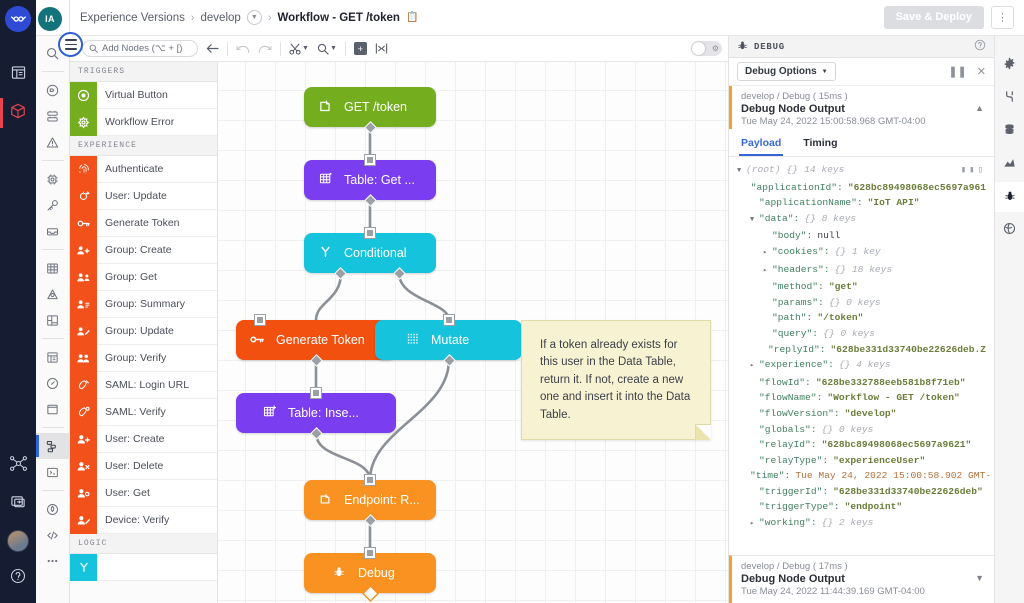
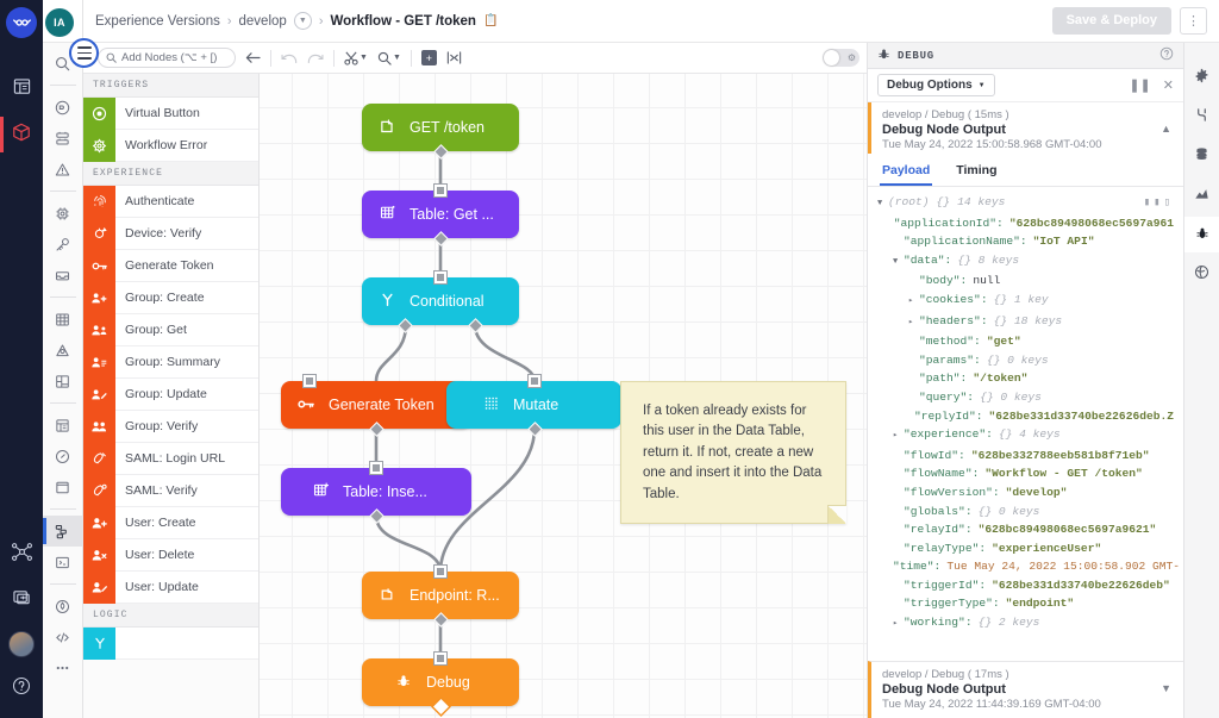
  IA
  Experience Versions
  ›
  develop
  ›
  Workflow - GET /token
  📋
  Save & Deploy
  ⋮
  Add Nodes (⌥ + [)
  +
  ⚙
  TRIGGERS
  Virtual Button
  Workflow Error
  EXPERIENCE
  Authenticate
- User: Update
+ Device: Verify
  Generate Token
  Group: Create
  Group: Get
  Group: Summary
  Group: Update
  Group: Verify
  SAML: Login URL
  SAML: Verify
  User: Create
  User: Delete
- User: Get
- Device: Verify
+ User: Update
  LOGIC
  GET /token
  Table: Get ...
  Conditional
  Generate Token
  Mutate
  Table: Inse...
  Endpoint: R...
  Debug
  If a token already exists for this user in the Data Table, return it. If not, create a new one and insert it into the Data Table.
  DEBUG
  Debug Options
  ❚❚
  ✕
  develop / Debug ( 15ms )
  Debug Node Output
  Tue May 24, 2022 15:00:58.968 GMT-04:00
  ▲
  Payload
  Timing
  ▼
  (root)
  {}
  14 keys
  ▮▮▯
  "applicationId":
  "628bc89498068ec5697a961
  "applicationName":
  "IoT API"
  ▼
  "data":
  {} 8 keys
  "body":
  null
  ▸
  "cookies":
  {} 1 key
  ▸
  "headers":
  {} 18 keys
  "method":
  "get"
  "params":
  {} 0 keys
  "path":
  "/token"
  "query":
  {} 0 keys
  "replyId":
  "628be331d33740be22626deb.Z
  ▸
  "experience":
  {} 4 keys
  "flowId":
  "628be332788eeb581b8f71eb"
  "flowName":
  "Workflow - GET /token"
  "flowVersion":
  "develop"
  "globals":
  {} 0 keys
  "relayId":
  "628bc89498068ec5697a9621"
  "relayType":
  "experienceUser"
  "time":
  Tue May 24, 2022 15:00:58.902 GMT-
  "triggerId":
  "628be331d33740be22626deb"
  "triggerType":
  "endpoint"
  ▸
  "working":
  {} 2 keys
  develop / Debug ( 17ms )
  Debug Node Output
  Tue May 24, 2022 11:44:39.169 GMT-04:00
  ▼
